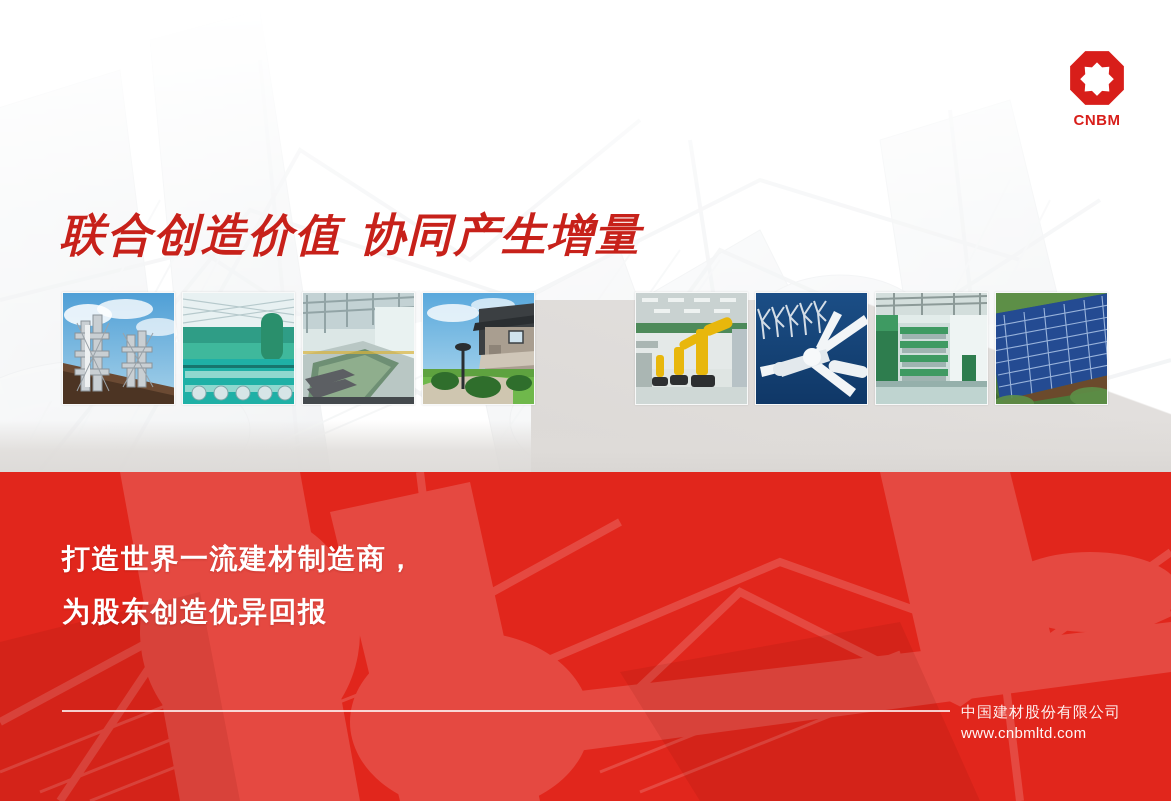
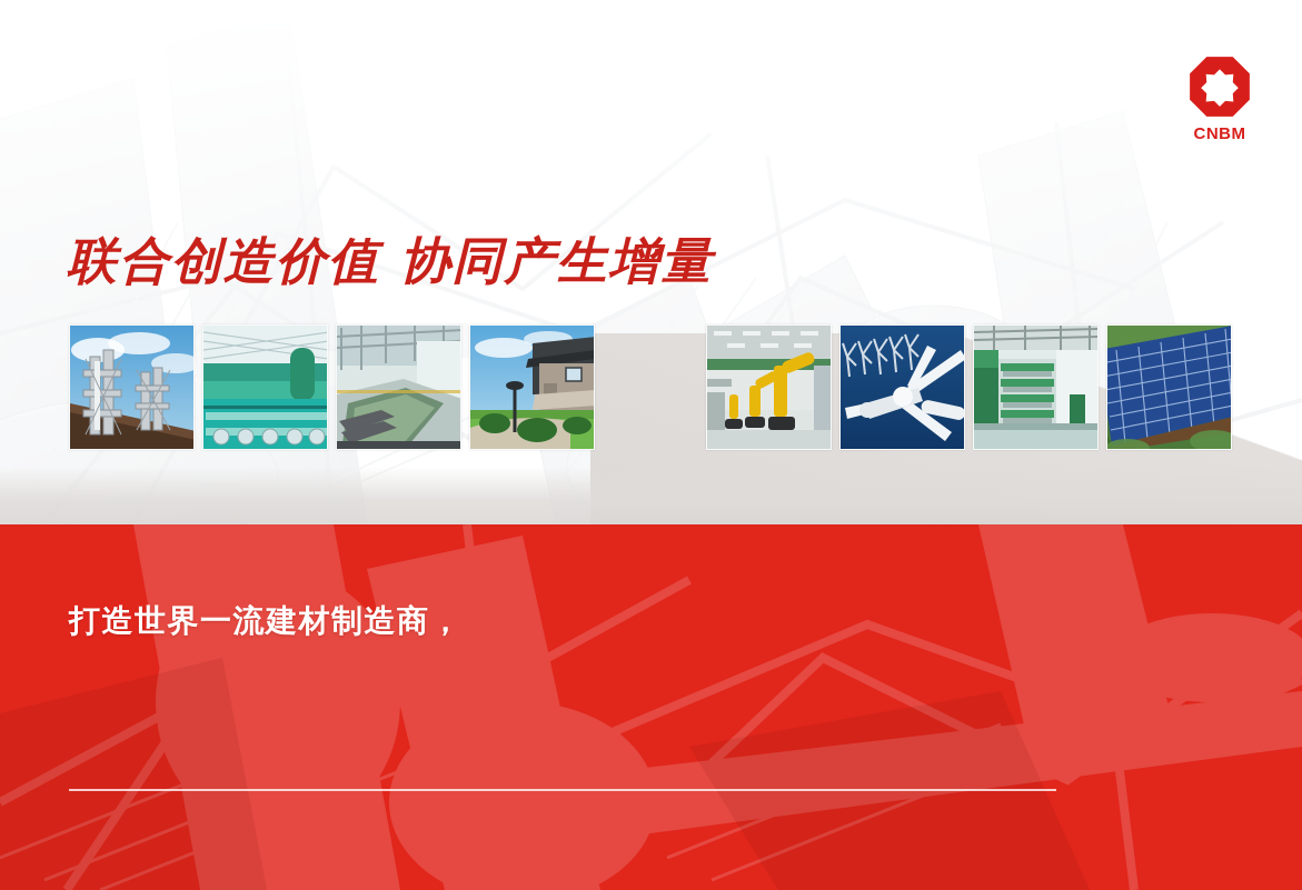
  CNBM
  联合创造价值 协同产生增量
  打造世界一流建材制造商，
- 为股东创造优异回报
- 中国建材股份有限公司
- www.cnbmltd.com
